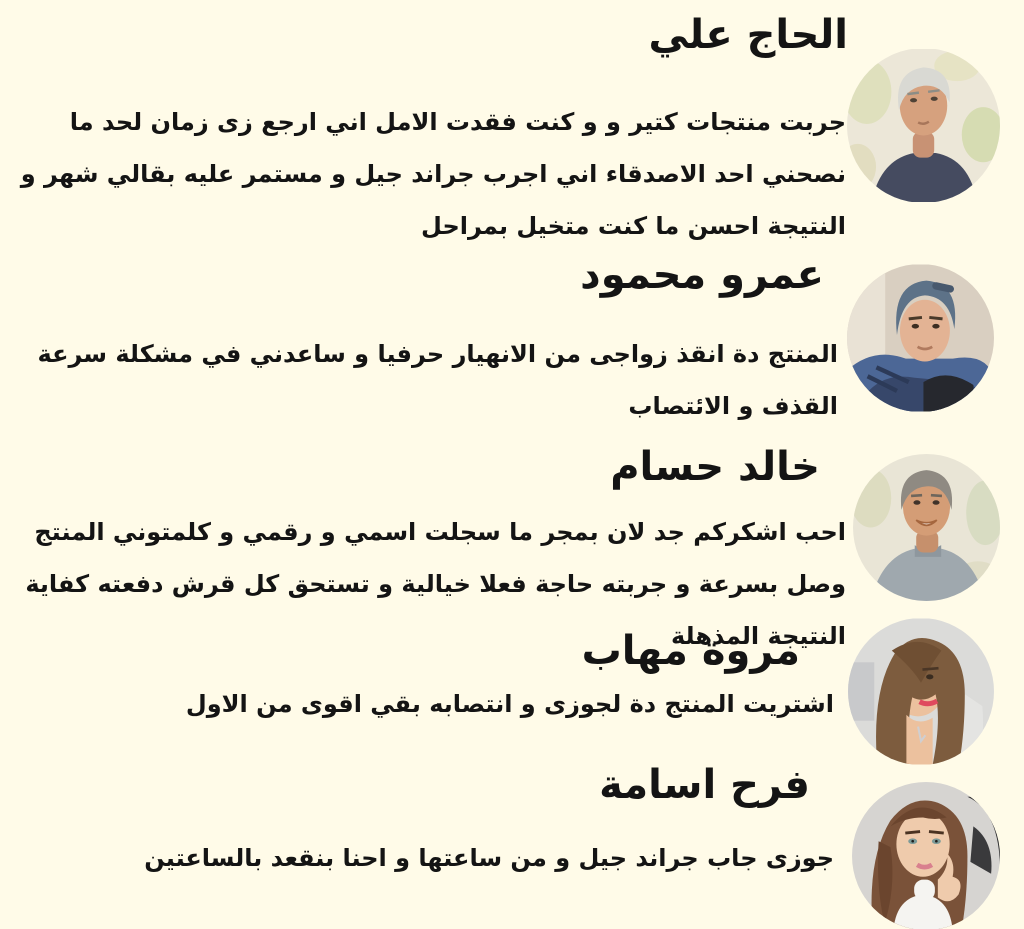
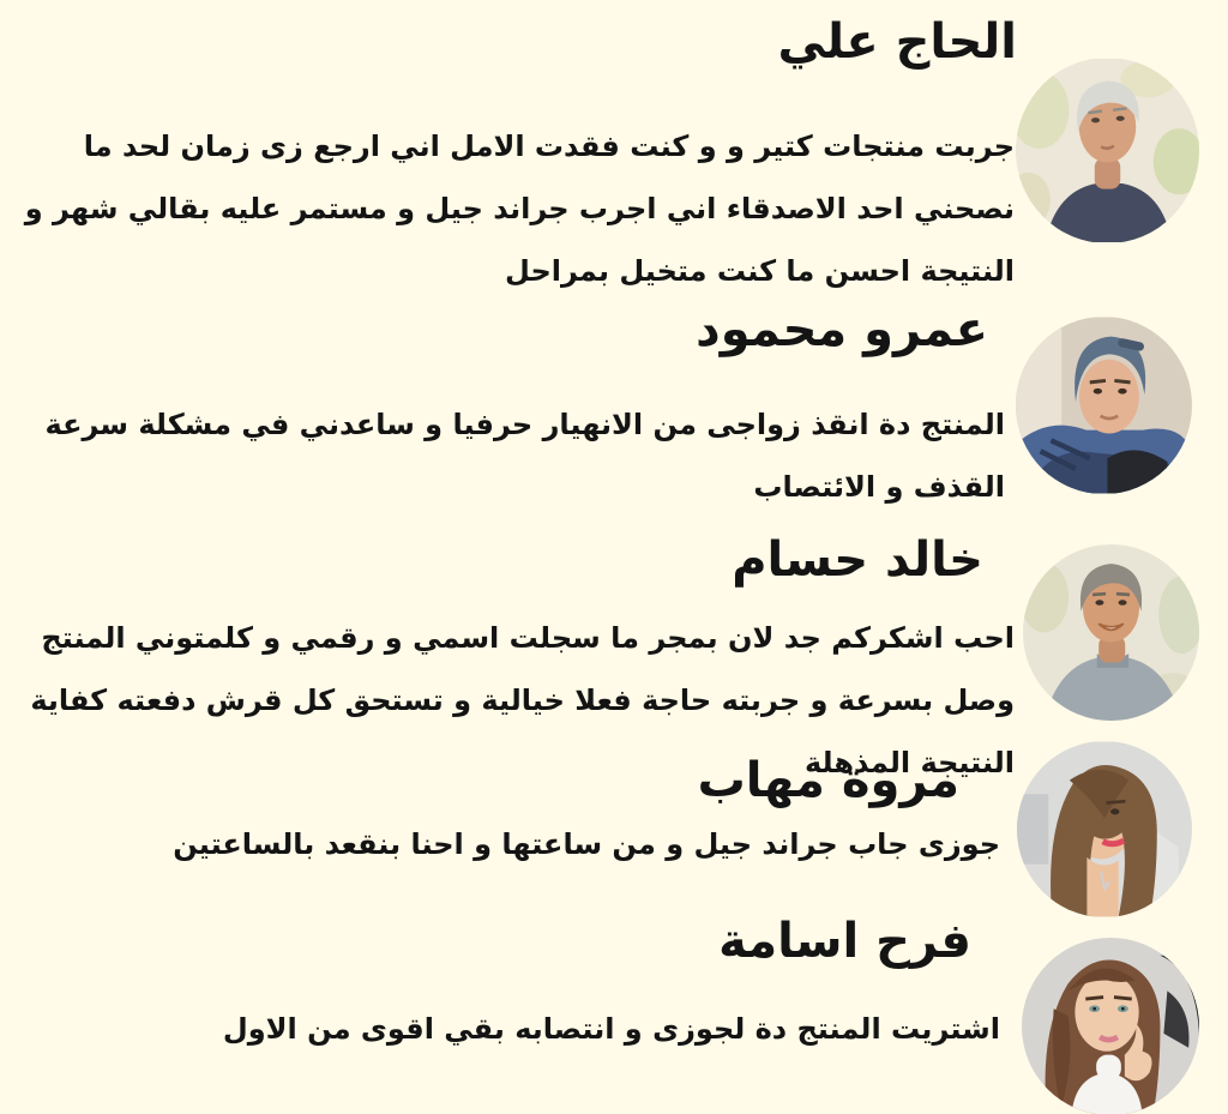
  الحاج علي
  جربت منتجات كتير و و كنت فقدت الامل اني ارجع زى زمان لحد ما نصحني احد الاصدقاء اني اجرب جراند جيل و مستمر عليه بقالي شهر و النتيجة احسن ما كنت متخيل بمراحل
  عمرو محمود
  المنتج دة انقذ زواجى من الانهيار حرفيا و ساعدني في مشكلة سرعة القذف و الائتصاب
  خالد حسام
  احب اشكركم جد لان بمجر ما سجلت اسمي و رقمي و كلمتوني المنتج وصل بسرعة و جربته حاجة فعلا خيالية و تستحق كل قرش دفعته كفاية النتيجة المذهلة
  مروة مهاب
- اشتريت المنتج دة لجوزى و انتصابه بقي اقوى من الاول
+ جوزى جاب جراند جيل و من ساعتها و احنا بنقعد بالساعتين
  فرح اسامة
- جوزى جاب جراند جيل و من ساعتها و احنا بنقعد بالساعتين
+ اشتريت المنتج دة لجوزى و انتصابه بقي اقوى من الاول
